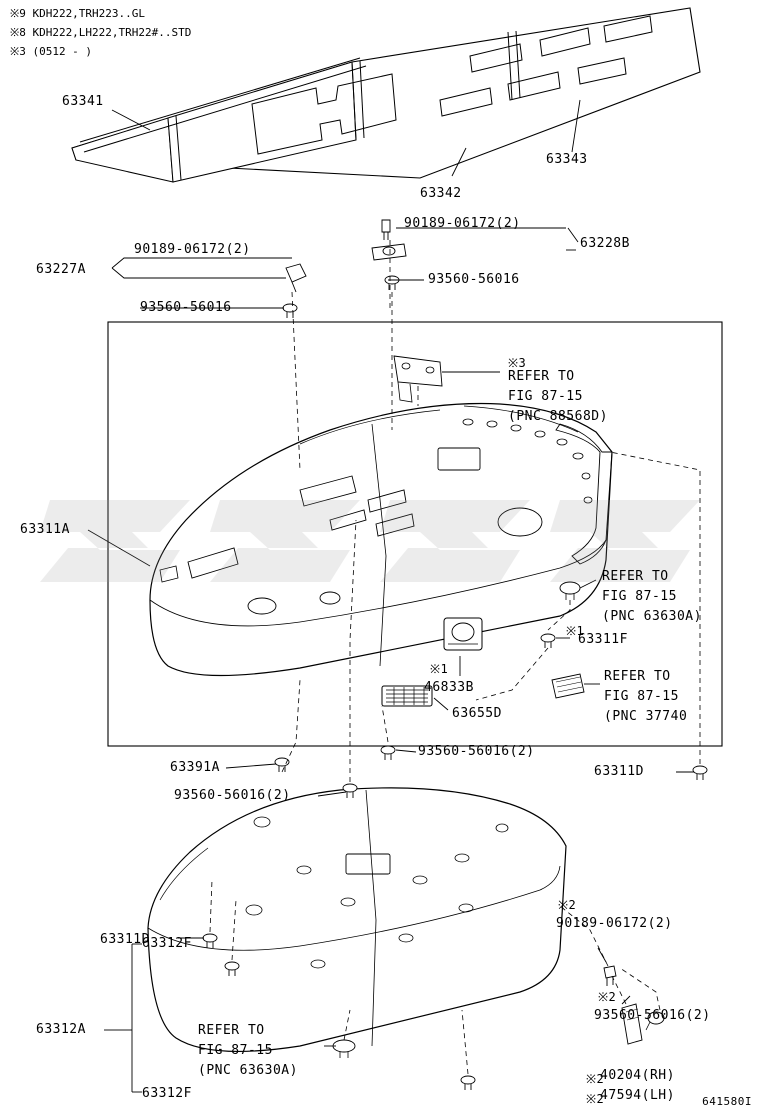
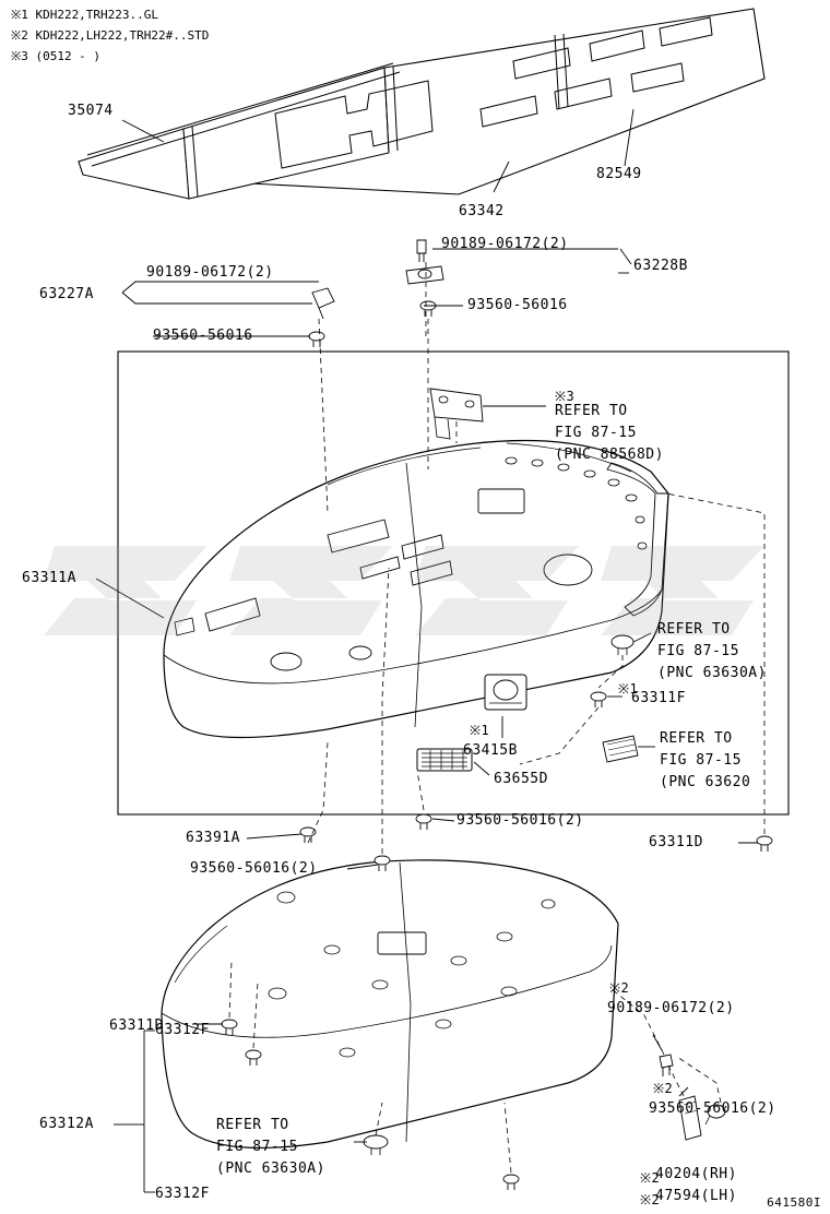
- ※9 KDH222,TRH223..GL
+ ※1 KDH222,TRH223..GL
- ※8 KDH222,LH222,TRH22#..STD
+ ※2 KDH222,LH222,TRH22#..STD
  ※3 (0512 - )
- 63341
+ 35074
  63342
- 63343
+ 82549
  63227A
  90189-06172(2)
  93560-56016
  90189-06172(2)
  63228B
  93560-56016
  63311A
  ※3
  REFER TO
  FIG 87-15
  (PNC 88568D)
  REFER TO
  FIG 87-15
  (PNC 63630A)
  ※1
  63311F
  ※1
- 46833B
+ 63415B
  63655D
  REFER TO
  FIG 87-15
- (PNC 37740
+ (PNC 63620
  63391A
  93560-56016(2)
  93560-56016(2)
  63311D
  63311D
  63312F
  63312A
  63312F
  REFER TO
  FIG 87-15
  (PNC 63630A)
  ※2
  90189-06172(2)
  ※2
  93560-56016(2)
  ※2
  40204(RH)
  ※2
  47594(LH)
  641580I
